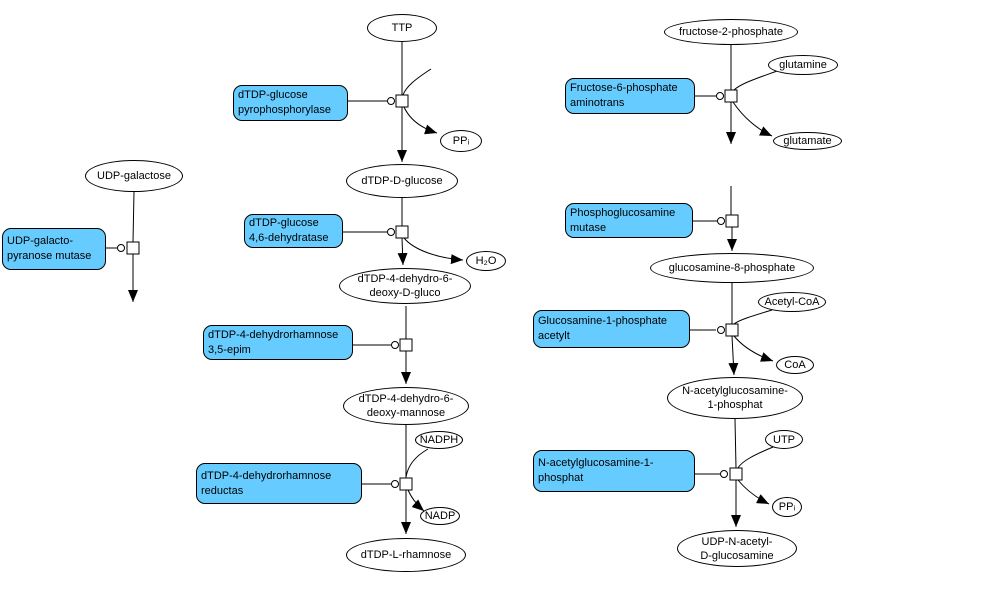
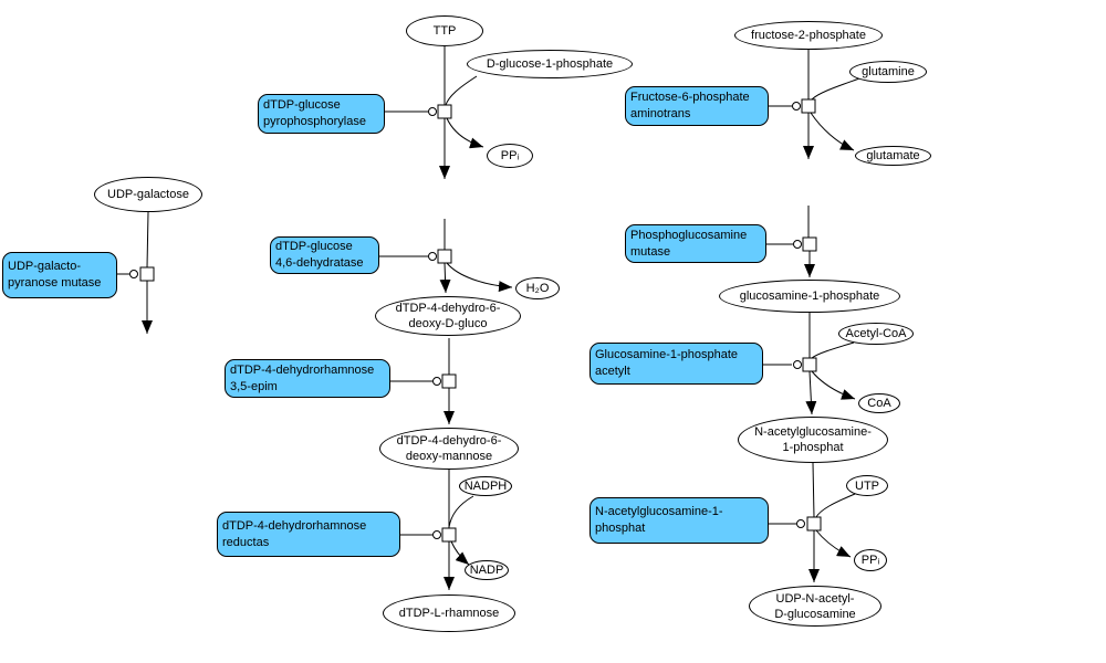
  UDP-galactose
  TTP
+ D-glucose-1-phosphate
  PPᵢ
- dTDP-D-glucose
  H₂O
  dTDP-4-dehydro-6-
  deoxy-D-gluco
  dTDP-4-dehydro-6-
  deoxy-mannose
  NADPH
  NADP
  dTDP-L-rhamnose
  fructose-2-phosphate
  glutamine
  glutamate
- glucosamine-8-phosphate
+ glucosamine-1-phosphate
  Acetyl-CoA
  CoA
  N-acetylglucosamine-
  1-phosphat
  UTP
  PPᵢ
  UDP-N-acetyl-
  D-glucosamine
  UDP-galacto-
  pyranose mutase
  dTDP-glucose
  pyrophosphorylase
  dTDP-glucose
  4,6-dehydratase
  dTDP-4-dehydrorhamnose
  3,5-epim
  dTDP-4-dehydrorhamnose
  reductas
  Fructose-6-phosphate
  aminotrans
  Phosphoglucosamine
  mutase
  Glucosamine-1-phosphate
  acetylt
  N-acetylglucosamine-1-
  phosphat
